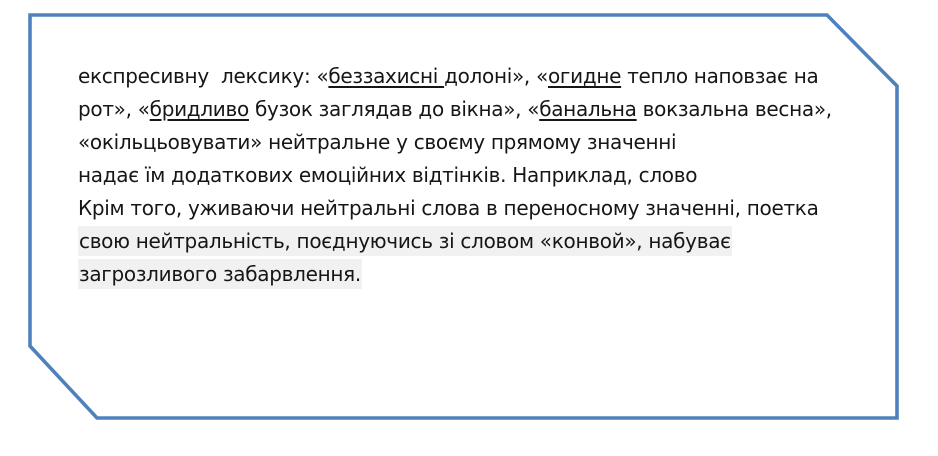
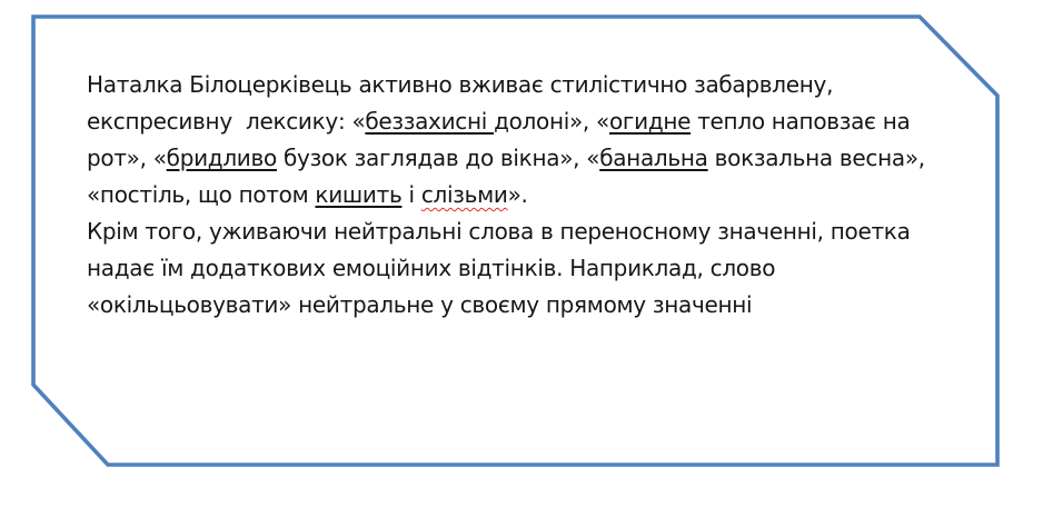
+ Наталка Білоцерківець активно вживає стилістично забарвлену,
  експресивну лексику: «беззахисні долоні», «огидне тепло наповзає на
  рот», «бридливо бузок заглядав до вікна», «банальна вокзальна весна»,
+ «постіль, що потом кишить і слізьми».
- «окільцьовувати» нейтральне у своєму прямому значенні
+ Крім того, уживаючи нейтральні слова в переносному значенні, поетка
  надає їм додаткових емоційних відтінків. Наприклад, слово
- Крім того, уживаючи нейтральні слова в переносному значенні, поетка
+ «окільцьовувати» нейтральне у своєму прямому значенні
- свою нейтральність, поєднуючись зі словом «конвой», набуває
- загрозливого забарвлення.
